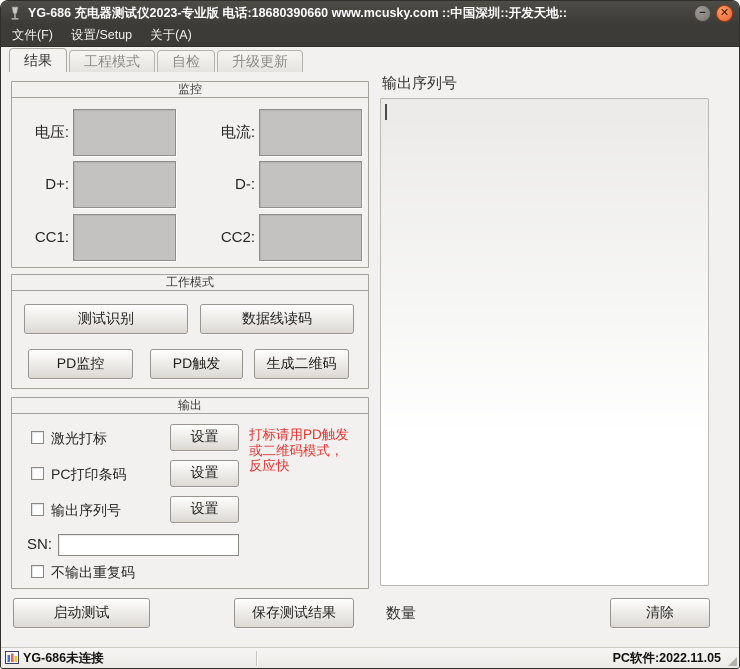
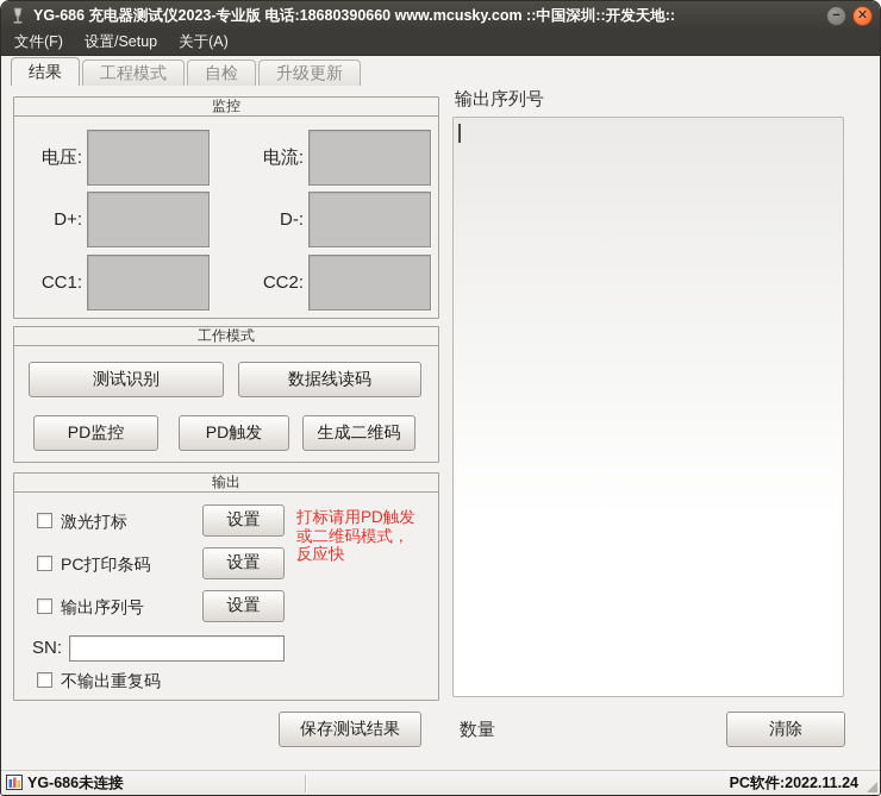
  YG-686 充电器测试仪2023-专业版 电话:18680390660 www.mcusky.com ::中国深圳::开发天地::
  −
  ✕
  文件(F)
  设置/Setup
  关于(A)
  结果
  工程模式
  自检
  升级更新
  监控
  电压:
  电流:
  D+:
  D-:
  CC1:
  CC2:
  工作模式
  测试识别
  数据线读码
  PD监控
  PD触发
  生成二维码
  输出
  激光打标
  设置
  PC打印条码
  设置
  输出序列号
  设置
  打标请用PD触发
  或二维码模式，
  反应快
  SN:
  不输出重复码
  输出序列号
- 启动测试
  保存测试结果
  数量
  清除
  YG-686未连接
- PC软件:2022.11.05
+ PC软件:2022.11.24
